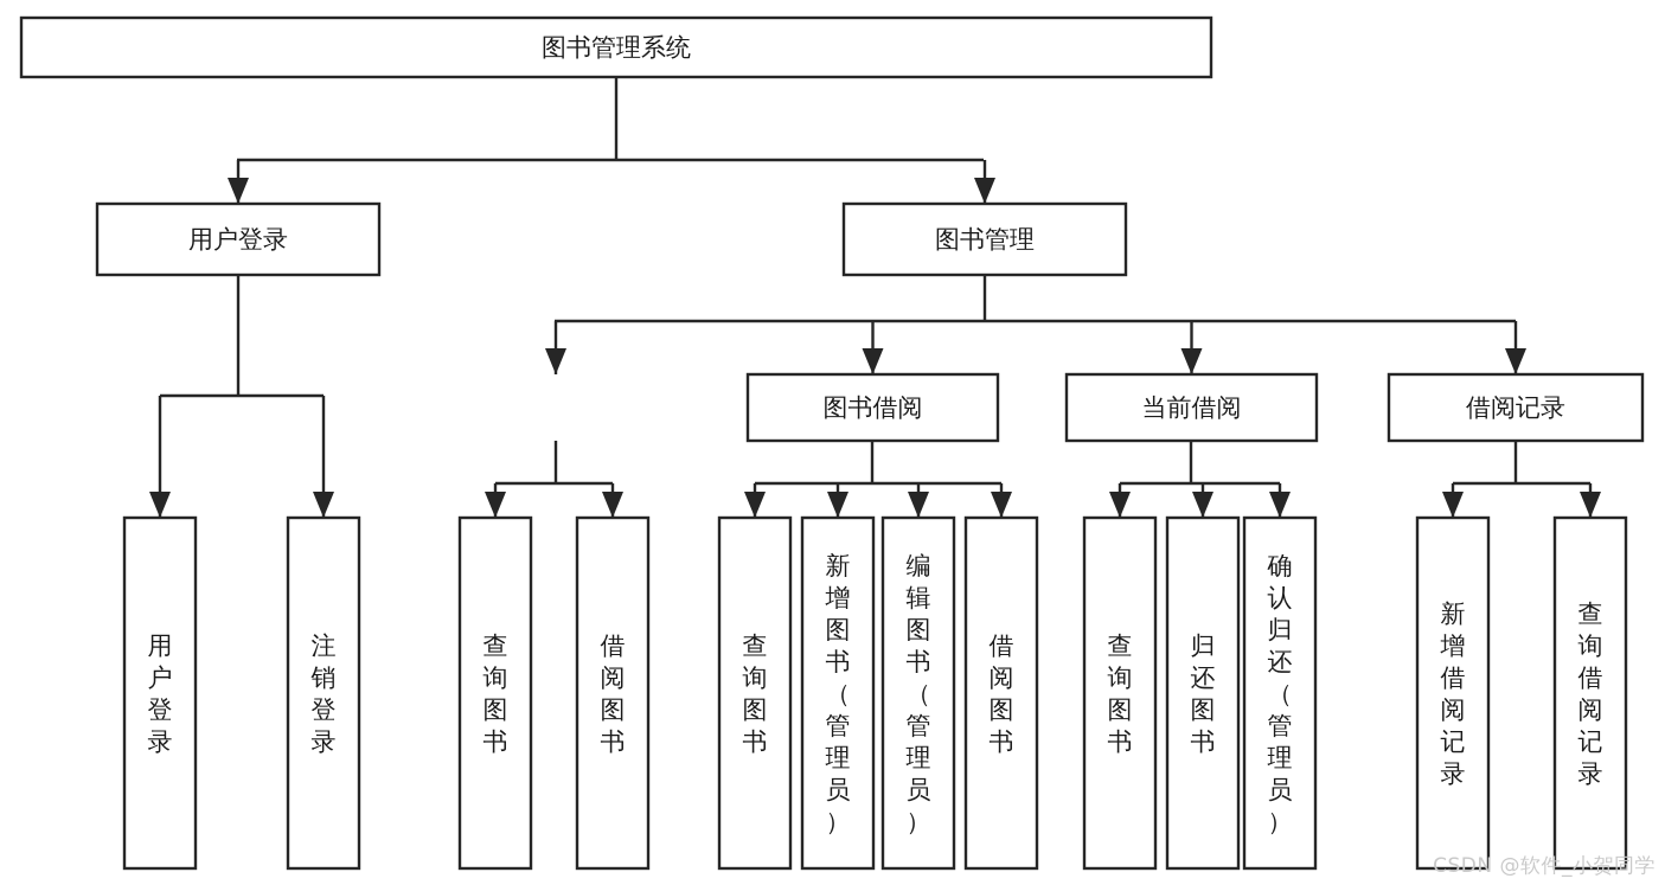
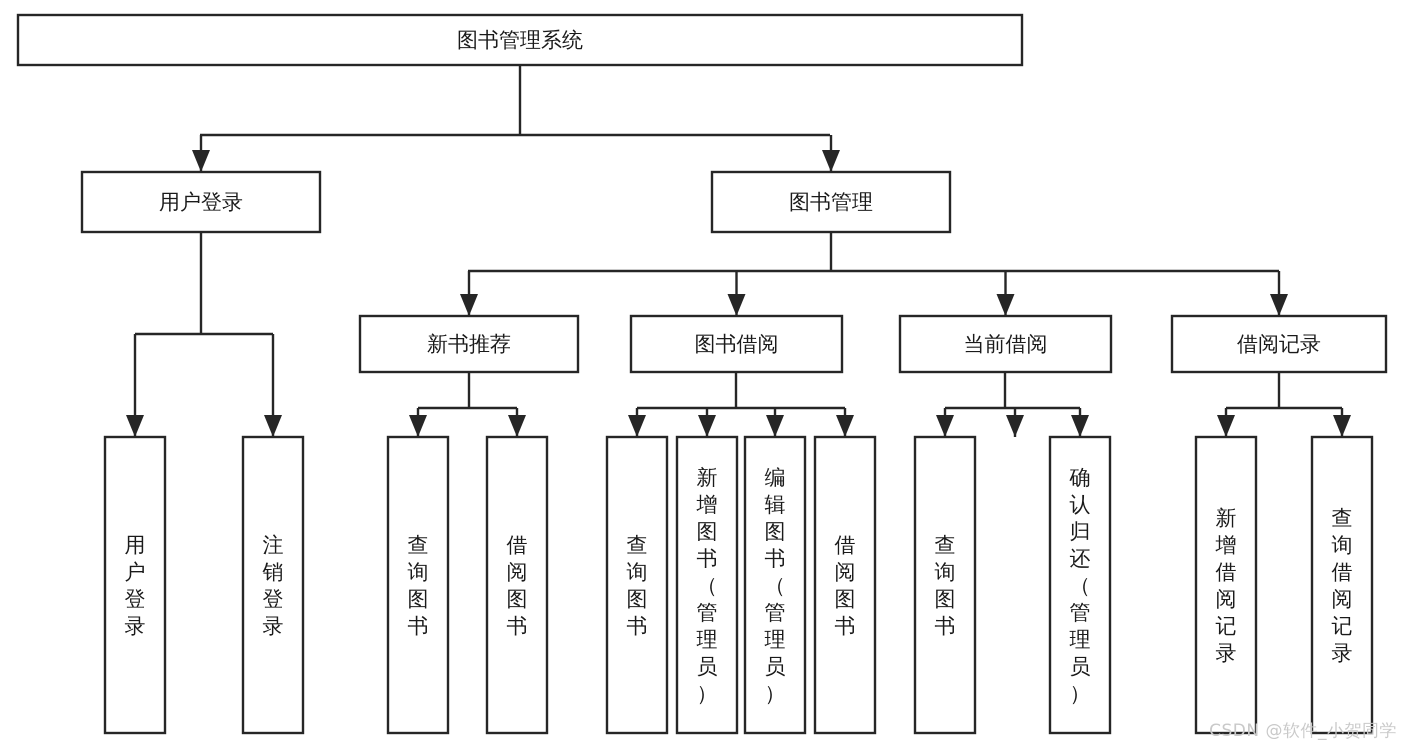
  图书管理系统
  用户登录
  图书管理
+ 新书推荐
  图书借阅
  当前借阅
  借阅记录
  用户登录
  注销登录
  查询图书
  借阅图书
  查询图书
  新增图书（管理员）
  编辑图书（管理员）
  借阅图书
  查询图书
- 归还图书
  确认归还（管理员）
  新增借阅记录
  查询借阅记录
  CSDN @软件_小贺同学
